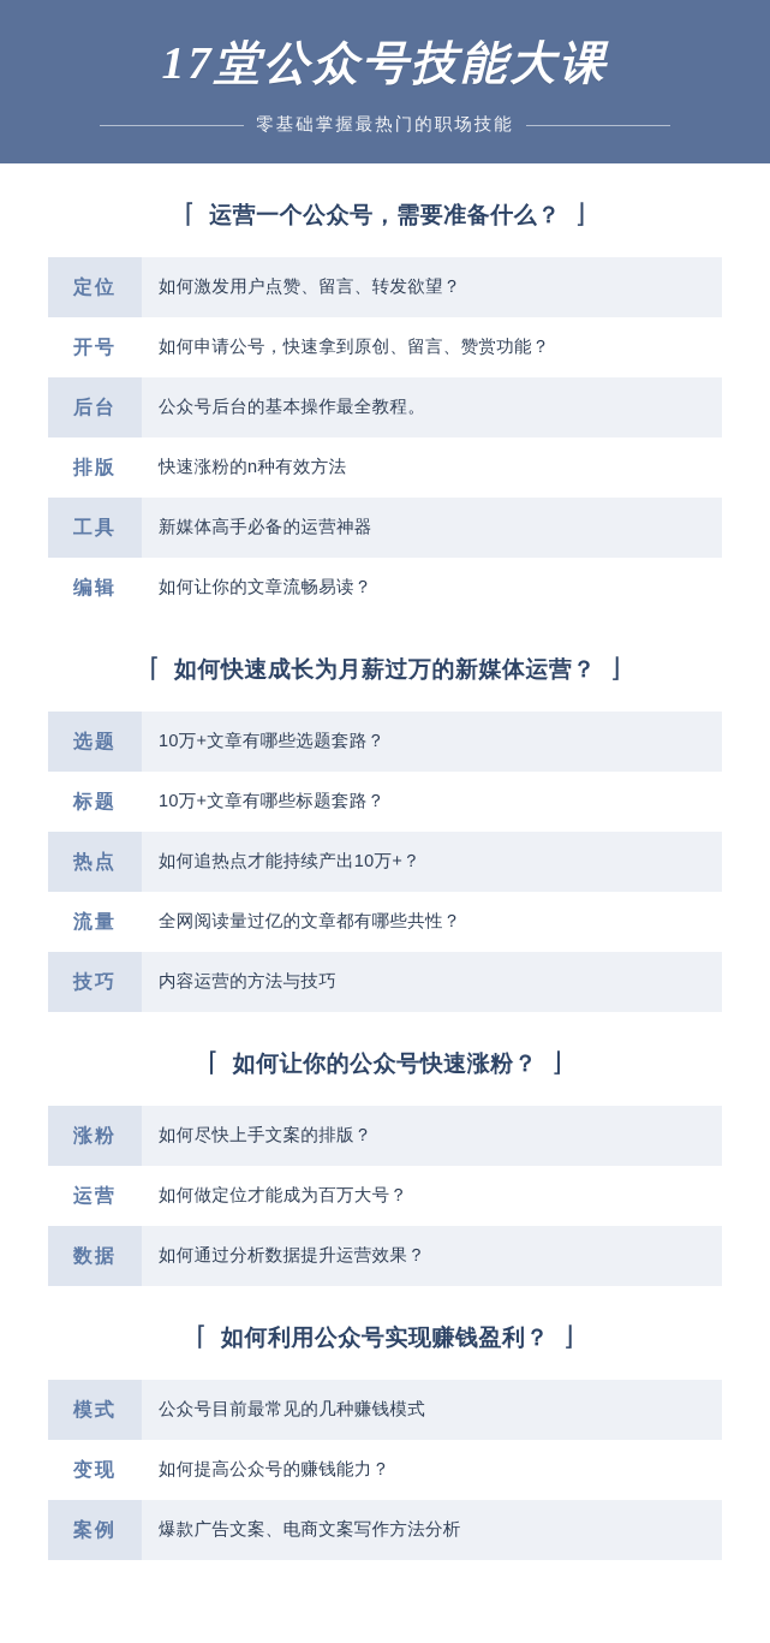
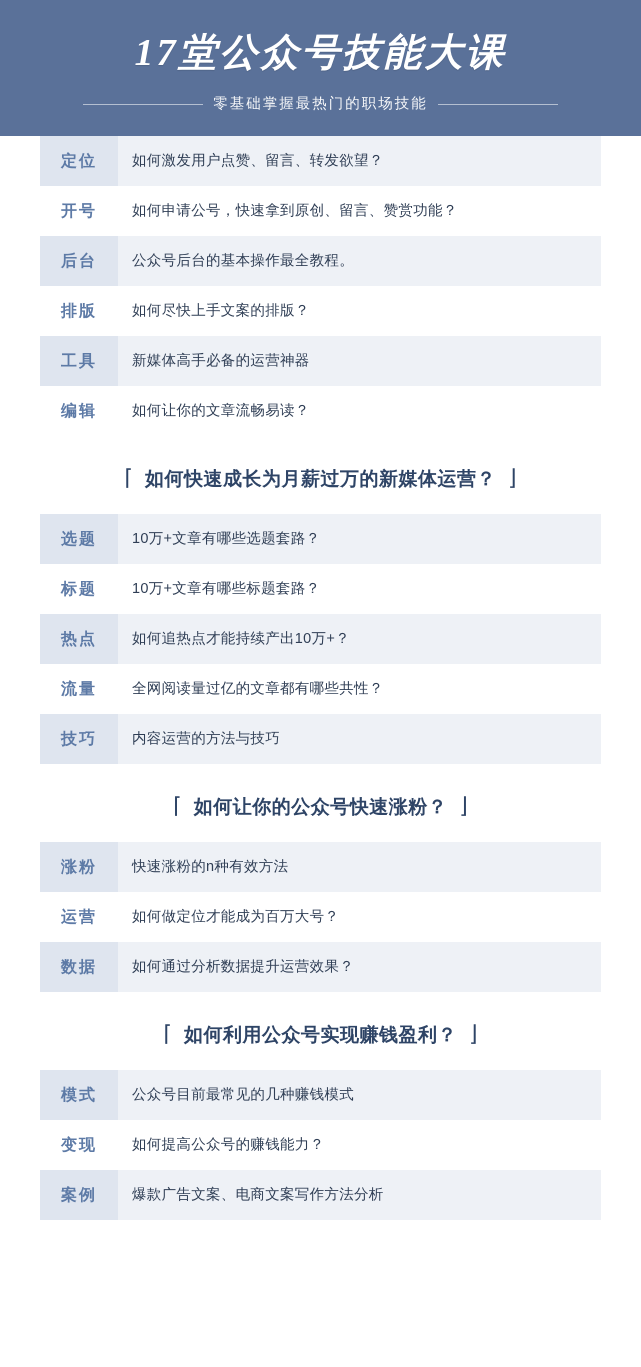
  17堂公众号技能大课
  零基础掌握最热门的职场技能
- 运营一个公众号，需要准备什么？
  定位
  如何激发用户点赞、留言、转发欲望？
  开号
  如何申请公号，快速拿到原创、留言、赞赏功能？
  后台
  公众号后台的基本操作最全教程。
  排版
- 快速涨粉的n种有效方法
+ 如何尽快上手文案的排版？
  工具
  新媒体高手必备的运营神器
  编辑
  如何让你的文章流畅易读？
  如何快速成长为月薪过万的新媒体运营？
  选题
  10万+文章有哪些选题套路？
  标题
  10万+文章有哪些标题套路？
  热点
  如何追热点才能持续产出10万+？
  流量
  全网阅读量过亿的文章都有哪些共性？
  技巧
  内容运营的方法与技巧
  如何让你的公众号快速涨粉？
  涨粉
- 如何尽快上手文案的排版？
+ 快速涨粉的n种有效方法
  运营
  如何做定位才能成为百万大号？
  数据
  如何通过分析数据提升运营效果？
  如何利用公众号实现赚钱盈利？
  模式
  公众号目前最常见的几种赚钱模式
  变现
  如何提高公众号的赚钱能力？
  案例
  爆款广告文案、电商文案写作方法分析
